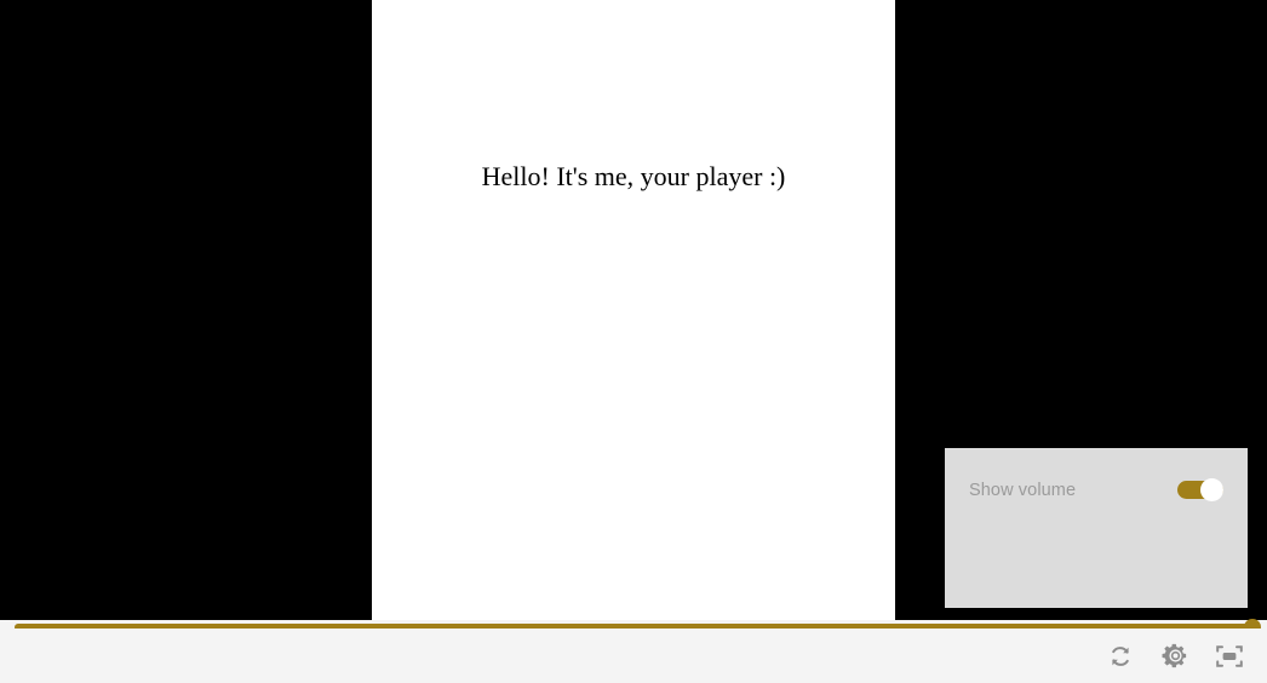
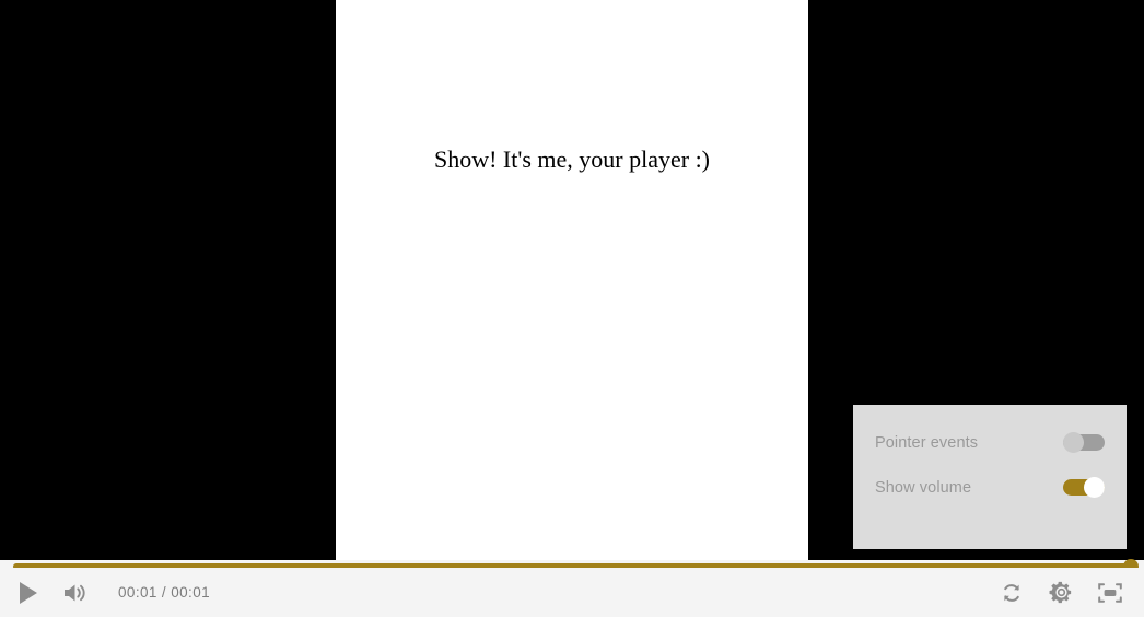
- Hello! It's me, your player :)
+ Show! It's me, your player :)
+ Pointer events
  Show volume
+ 00:01 / 00:01
